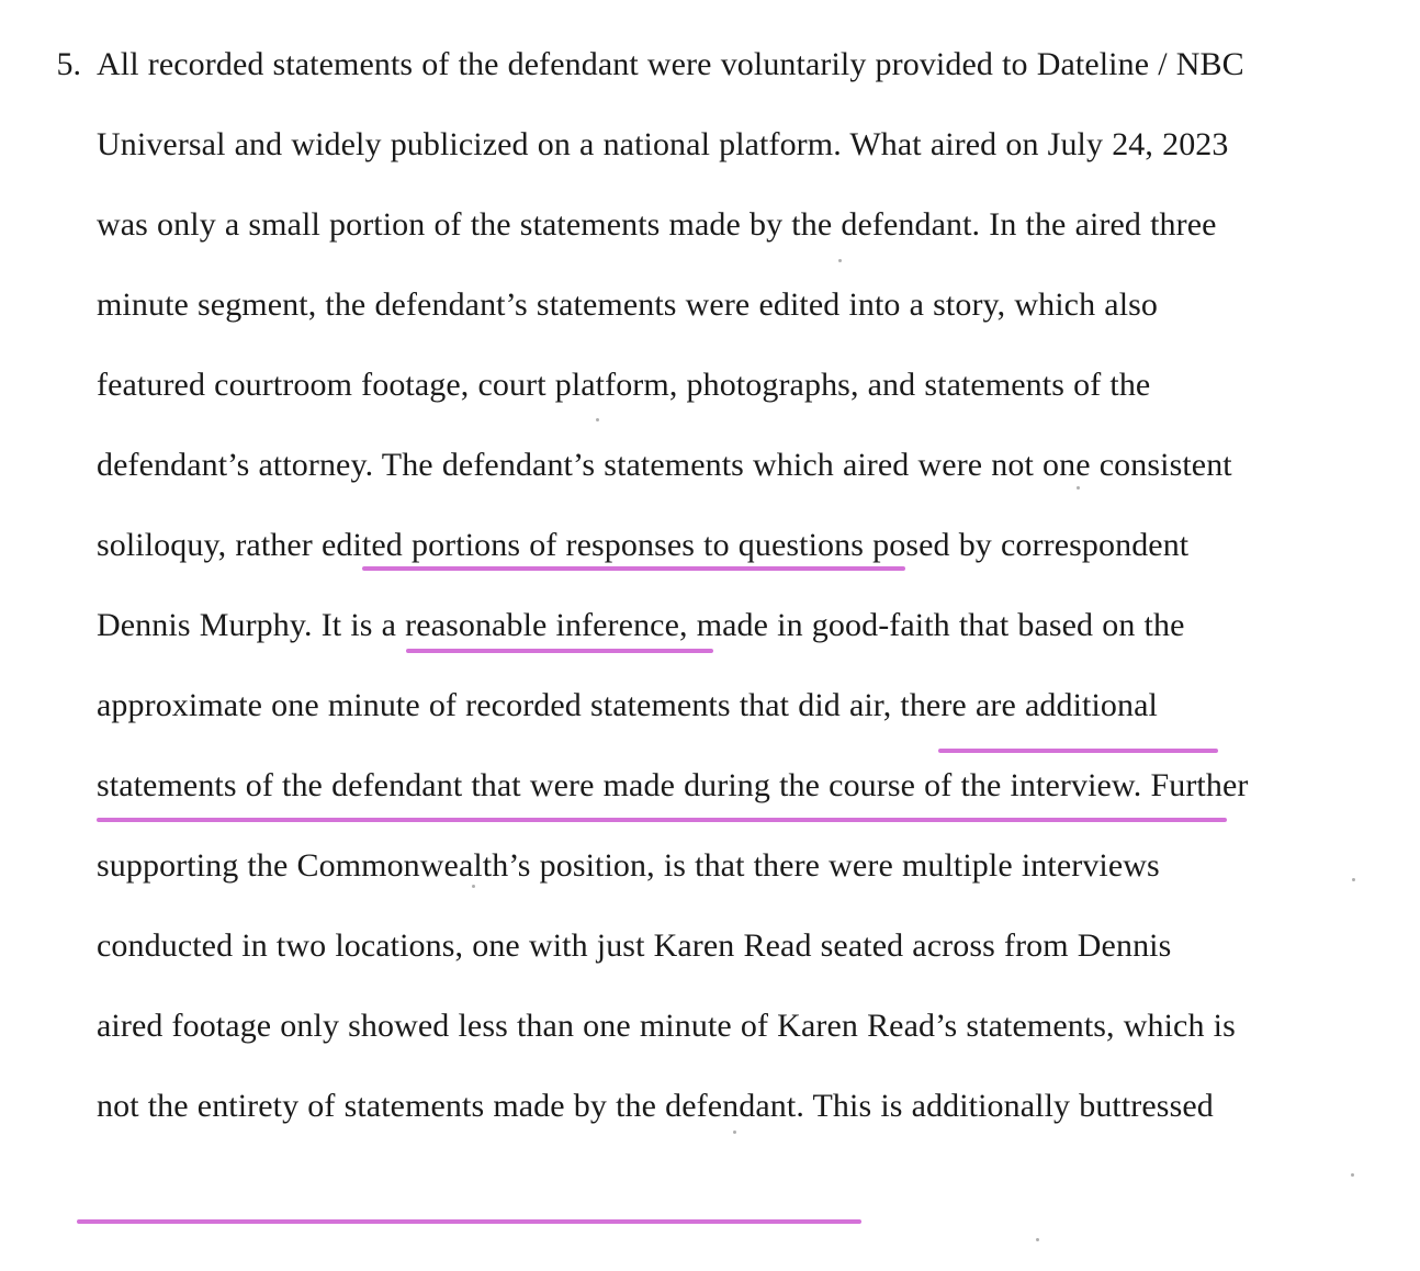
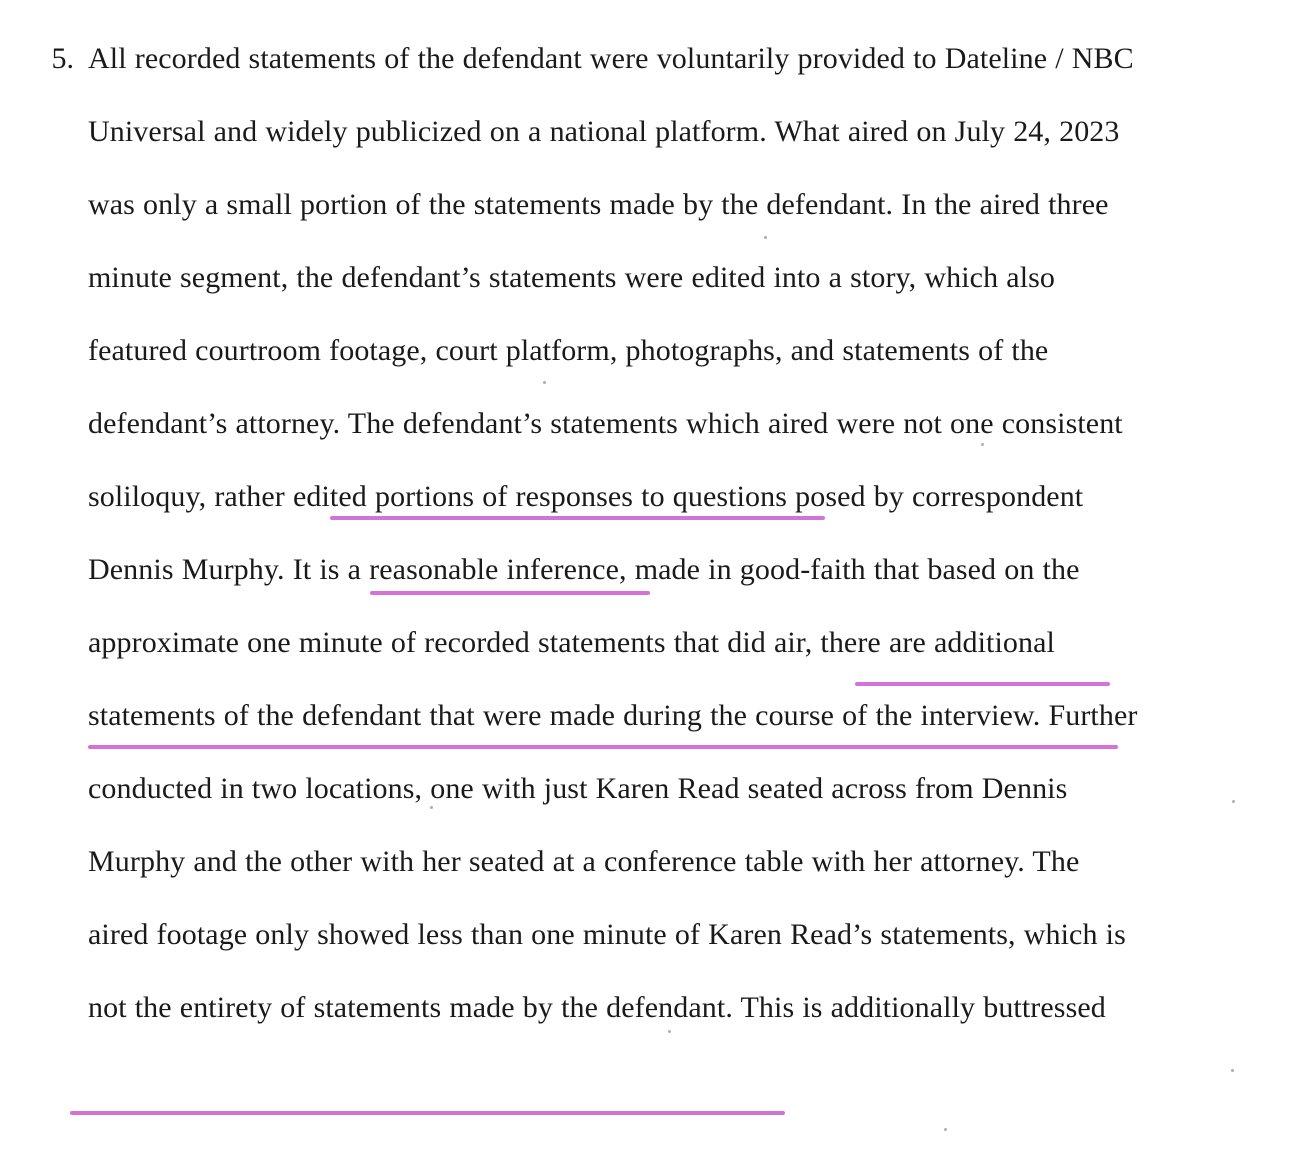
  5.
  All recorded statements of the defendant were voluntarily provided to Dateline / NBC
  Universal and widely publicized on a national platform. What aired on July 24, 2023
  was only a small portion of the statements made by the defendant. In the aired three
  minute segment, the defendant’s statements were edited into a story, which also
  featured courtroom footage, court platform, photographs, and statements of the
  defendant’s attorney. The defendant’s statements which aired were not one consistent
  soliloquy, rather edited portions of responses to questions posed by correspondent
  Dennis Murphy. It is a reasonable inference, made in good-faith that based on the
  approximate one minute of recorded statements that did air, there are additional
  statements of the defendant that were made during the course of the interview. Further
- supporting the Commonwealth’s position, is that there were multiple interviews
  conducted in two locations, one with just Karen Read seated across from Dennis
+ Murphy and the other with her seated at a conference table with her attorney. The
  aired footage only showed less than one minute of Karen Read’s statements, which is
  not the entirety of statements made by the defendant. This is additionally buttressed
